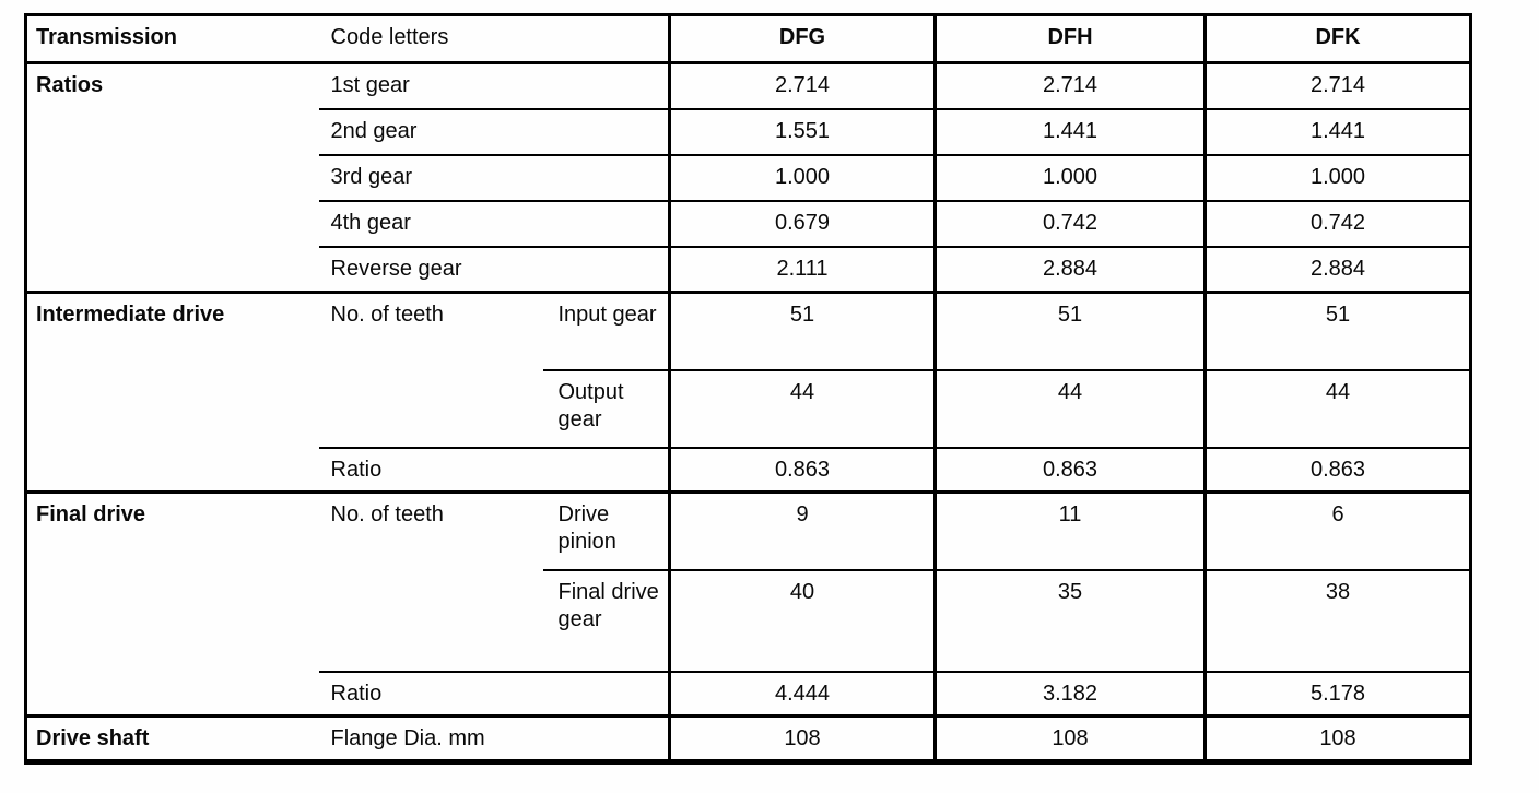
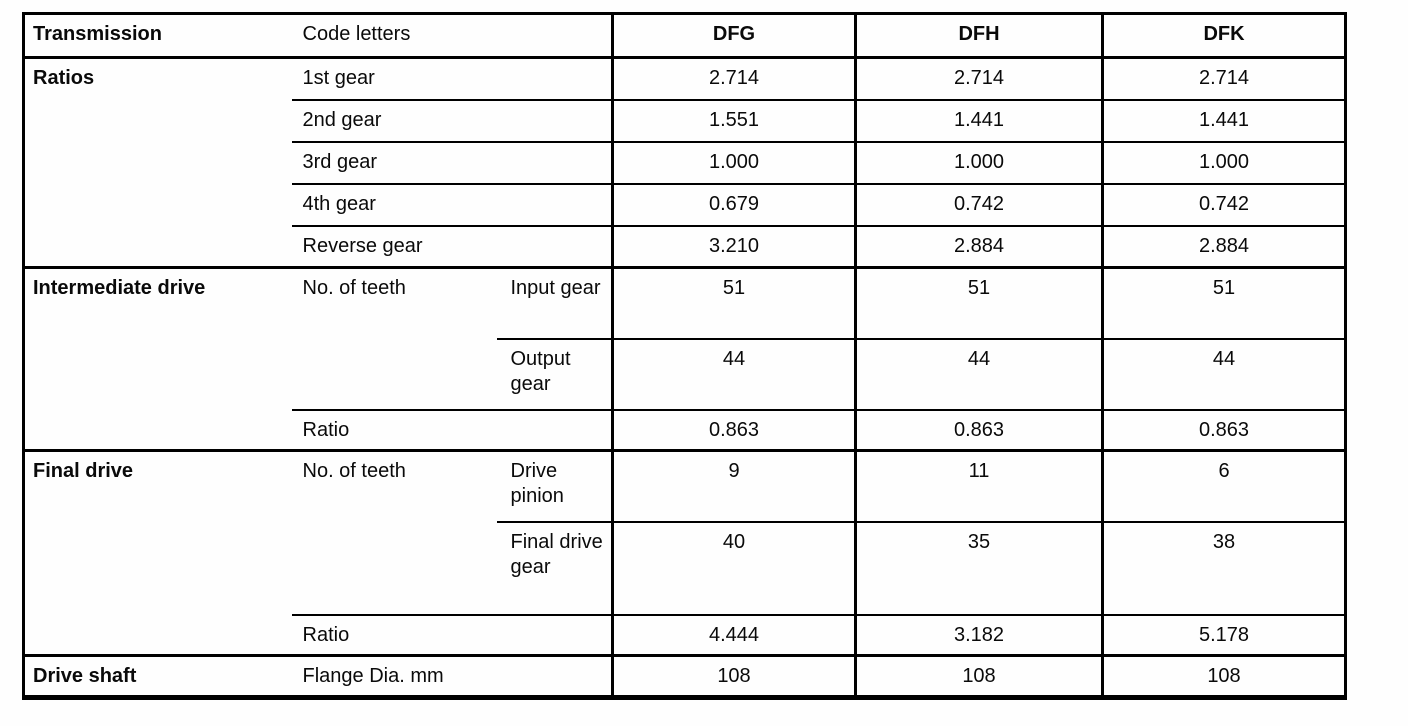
  Transmission	Code letters	DFG	DFH	DFK
  Ratios	1st gear	2.714	2.714	2.714
  2nd gear	1.551	1.441	1.441
  3rd gear	1.000	1.000	1.000
  4th gear	0.679	0.742	0.742
- Reverse gear	2.111	2.884	2.884
+ Reverse gear	3.210	2.884	2.884
  Intermediate drive	No. of teeth	Input gear	51	51	51
  Output gear	44	44	44
  Ratio	0.863	0.863	0.863
  Final drive	No. of teeth	Drive pinion	9	11	6
  Final drive gear	40	35	38
  Ratio	4.444	3.182	5.178
  Drive shaft	Flange Dia. mm	108	108	108
